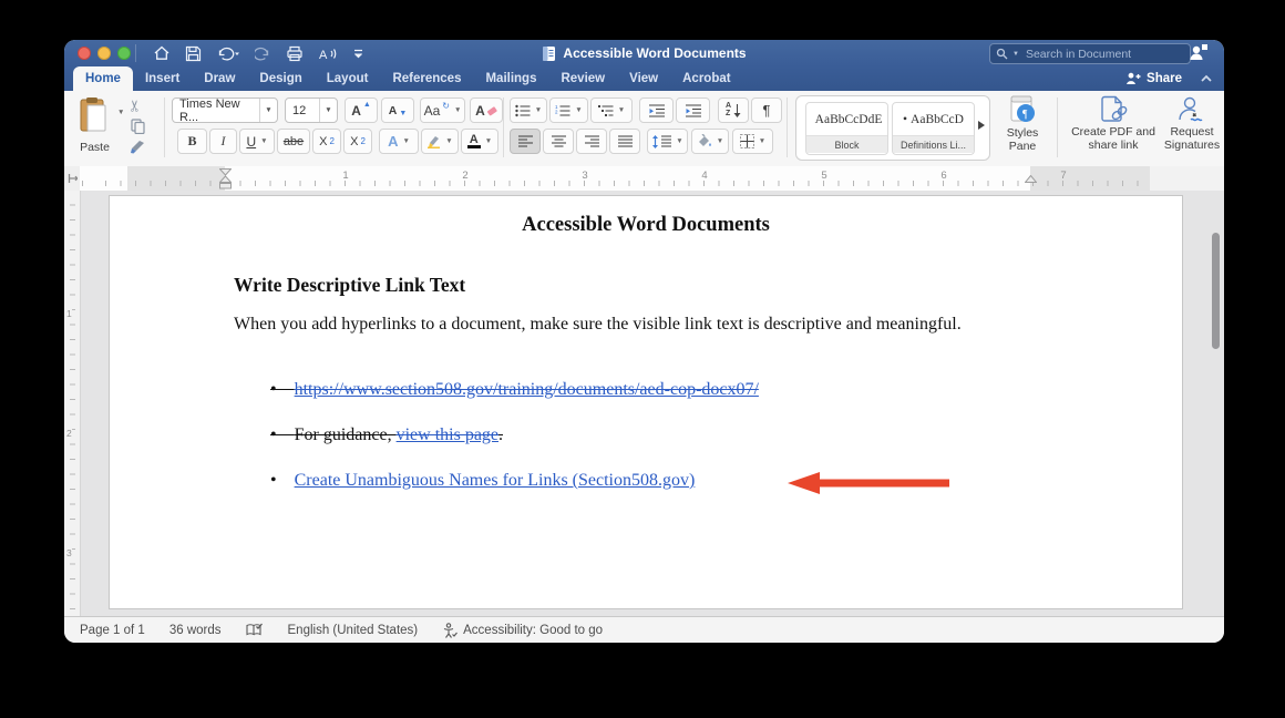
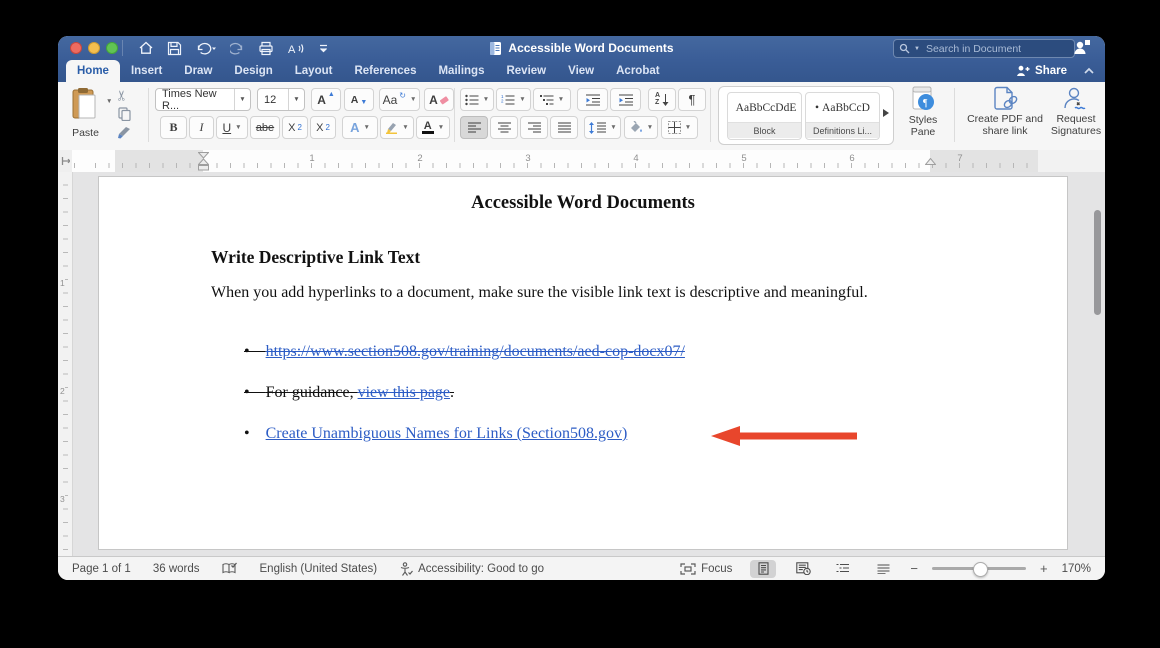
  A
  Accessible Word Documents
  Search in Document
  Home
  Insert
  Draw
  Design
  Layout
  References
  Mailings
  Review
  View
  Acrobat
  Share
  Paste
  Times New R...
  12
  A
  A
  Aa
  ↻
  A
  B
  I
  U
  abe
  X
  2
  X
  2
  A
  A
  ¶
  AaBbCcDdE
  Block
  •
  AaBbCcD
  Definitions Li...
  ¶
  Styles Pane
  Create PDF and share link
  Request Signatures
  1
  2
  3
  4
  5
  6
  7
  1
  2
  3
  Accessible Word Documents
  Write Descriptive Link Text
  When you add hyperlinks to a document, make sure the visible link text is descriptive and meaningful.
  • https://www.section508.gov/training/documents/aed-cop-docx07/
  • For guidance, view this page.
  • Create Unambiguous Names for Links (Section508.gov)
  Page 1 of 1
  36 words
  English (United States)
  Accessibility: Good to go
+ Focus
+ −
+ +
+ 170%
